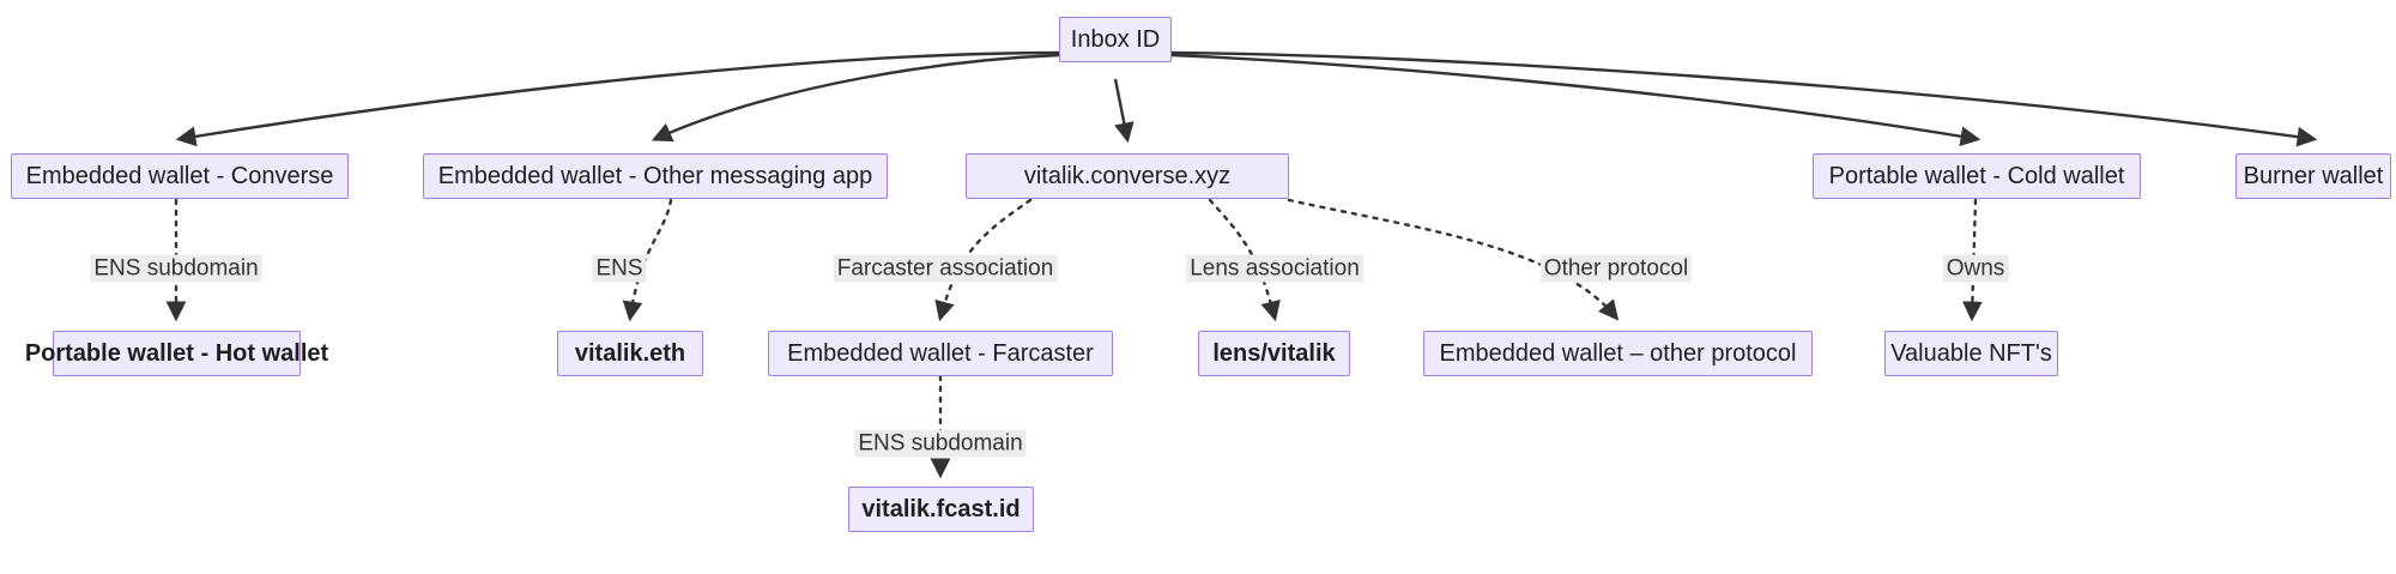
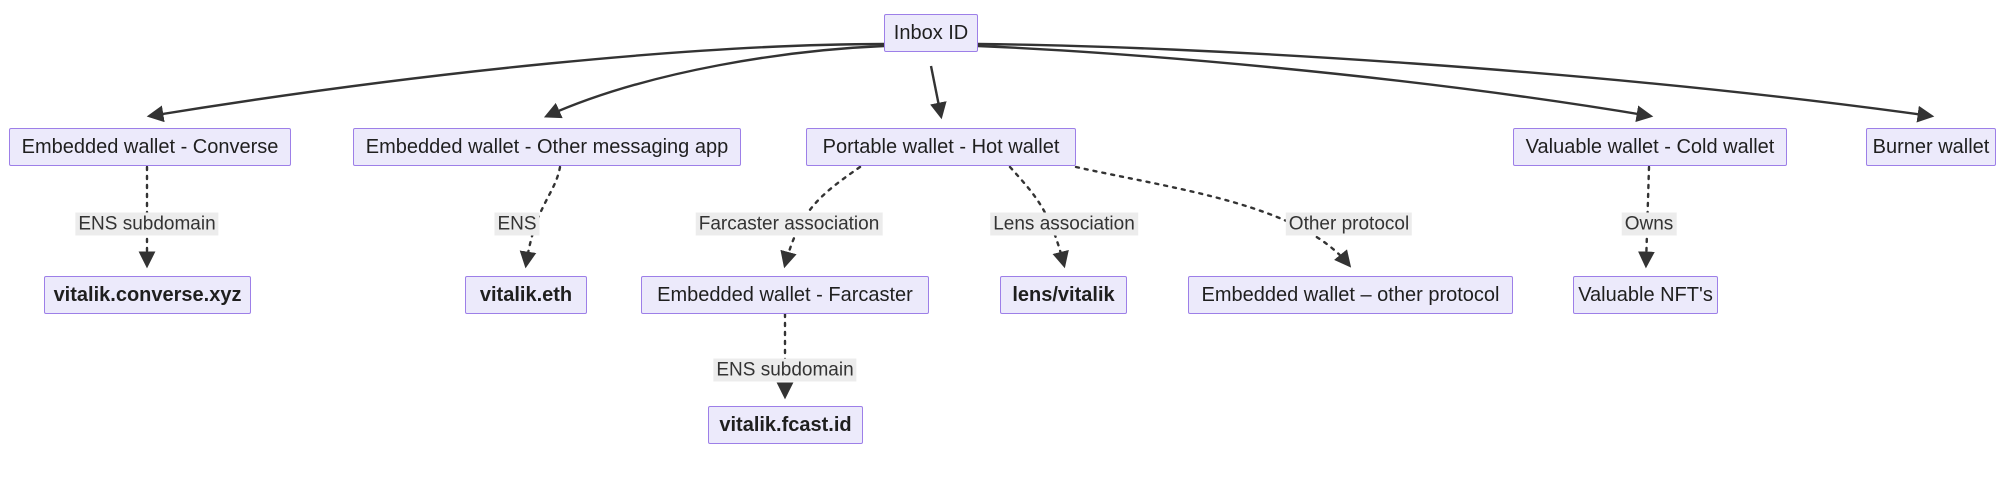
  Inbox ID
  Embedded wallet - Converse
  Embedded wallet - Other messaging app
- vitalik.converse.xyz
+ Portable wallet - Hot wallet
- Portable wallet - Cold wallet
+ Valuable wallet - Cold wallet
  Burner wallet
- Portable wallet - Hot wallet
+ vitalik.converse.xyz
  vitalik.eth
  Embedded wallet - Farcaster
  lens/vitalik
  Embedded wallet – other protocol
  Valuable NFT's
  vitalik.fcast.id
  ENS subdomain
  ENS
  Farcaster association
  Lens association
  Other protocol
  Owns
  ENS subdomain
